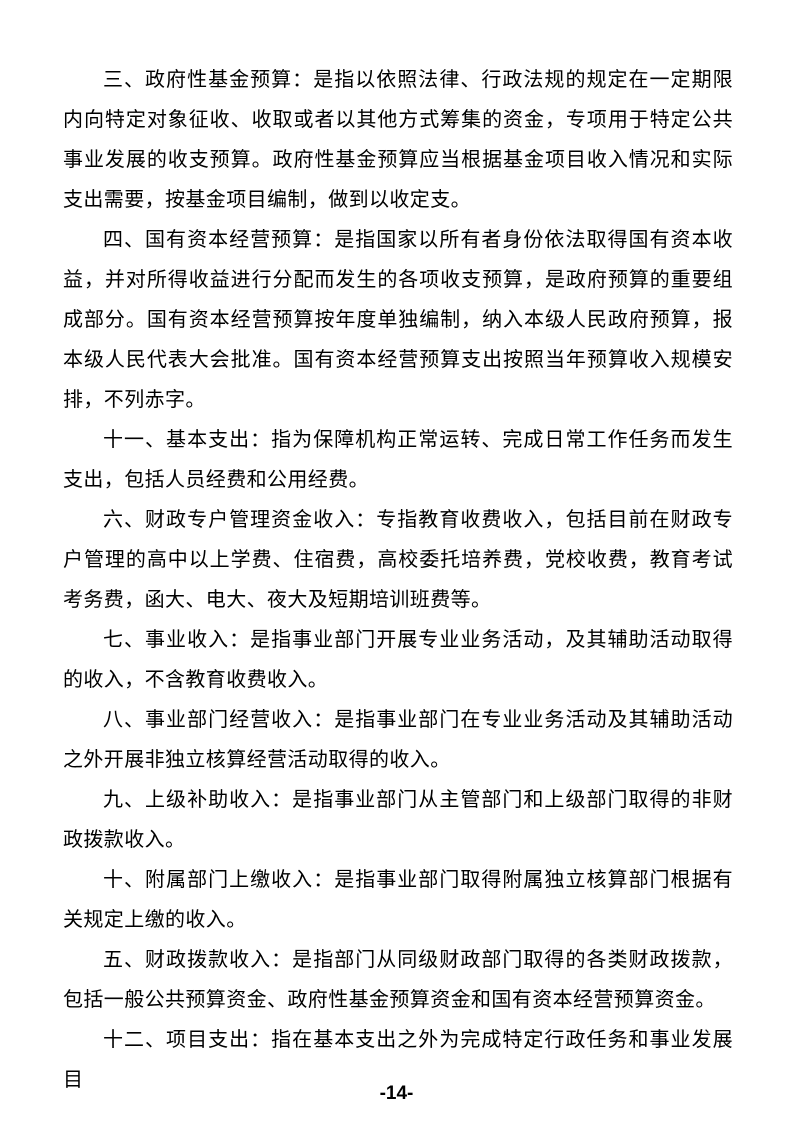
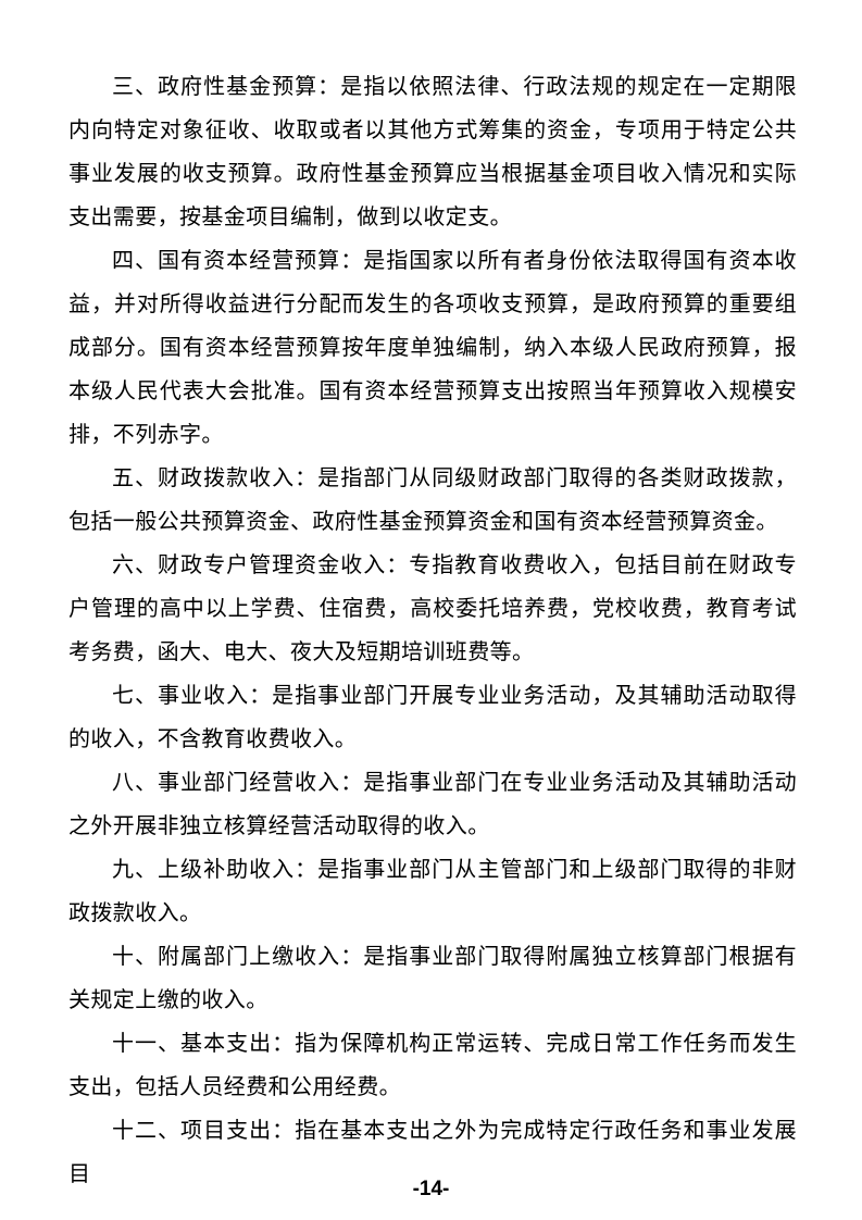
  三、政府性基金预算：是指以依照法律、行政法规的规定在一定期限内向特定对象征收、收取或者以其他方式筹集的资金，专项用于特定公共事业发展的收支预算。政府性基金预算应当根据基金项目收入情况和实际支出需要，按基金项目编制，做到以收定支。
  四、国有资本经营预算：是指国家以所有者身份依法取得国有资本收益，并对所得收益进行分配而发生的各项收支预算，是政府预算的重要组成部分。国有资本经营预算按年度单独编制，纳入本级人民政府预算，报本级人民代表大会批准。国有资本经营预算支出按照当年预算收入规模安排，不列赤字。
- 十一、基本支出：指为保障机构正常运转、完成日常工作任务而发生支出，包括人员经费和公用经费。
+ 五、财政拨款收入：是指部门从同级财政部门取得的各类财政拨款，包括一般公共预算资金、政府性基金预算资金和国有资本经营预算资金。
  六、财政专户管理资金收入：专指教育收费收入，包括目前在财政专户管理的高中以上学费、住宿费，高校委托培养费，党校收费，教育考试考务费，函大、电大、夜大及短期培训班费等。
  七、事业收入：是指事业部门开展专业业务活动，及其辅助活动取得的收入，不含教育收费收入。
  八、事业部门经营收入：是指事业部门在专业业务活动及其辅助活动之外开展非独立核算经营活动取得的收入。
  九、上级补助收入：是指事业部门从主管部门和上级部门取得的非财政拨款收入。
  十、附属部门上缴收入：是指事业部门取得附属独立核算部门根据有关规定上缴的收入。
- 五、财政拨款收入：是指部门从同级财政部门取得的各类财政拨款，包括一般公共预算资金、政府性基金预算资金和国有资本经营预算资金。
+ 十一、基本支出：指为保障机构正常运转、完成日常工作任务而发生支出，包括人员经费和公用经费。
  十二、项目支出：指在基本支出之外为完成特定行政任务和事业发展目
  -14-
